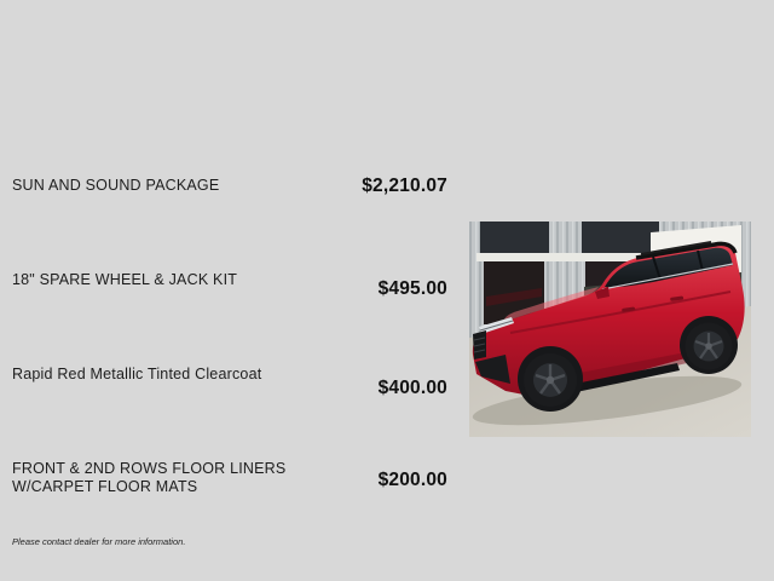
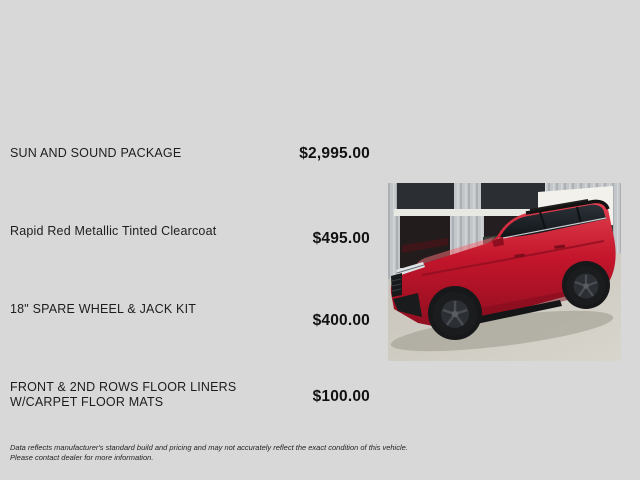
  SUN AND SOUND PACKAGE
- $2,210.07
+ $2,995.00
- 18" SPARE WHEEL & JACK KIT
+ Rapid Red Metallic Tinted Clearcoat
  $495.00
- Rapid Red Metallic Tinted Clearcoat
+ 18" SPARE WHEEL & JACK KIT
  $400.00
  FRONT & 2ND ROWS FLOOR LINERS W/CARPET FLOOR MATS
- $200.00
+ $100.00
+ Data reflects manufacturer's standard build and pricing and may not accurately reflect the exact condition of this vehicle.
  Please contact dealer for more information.
